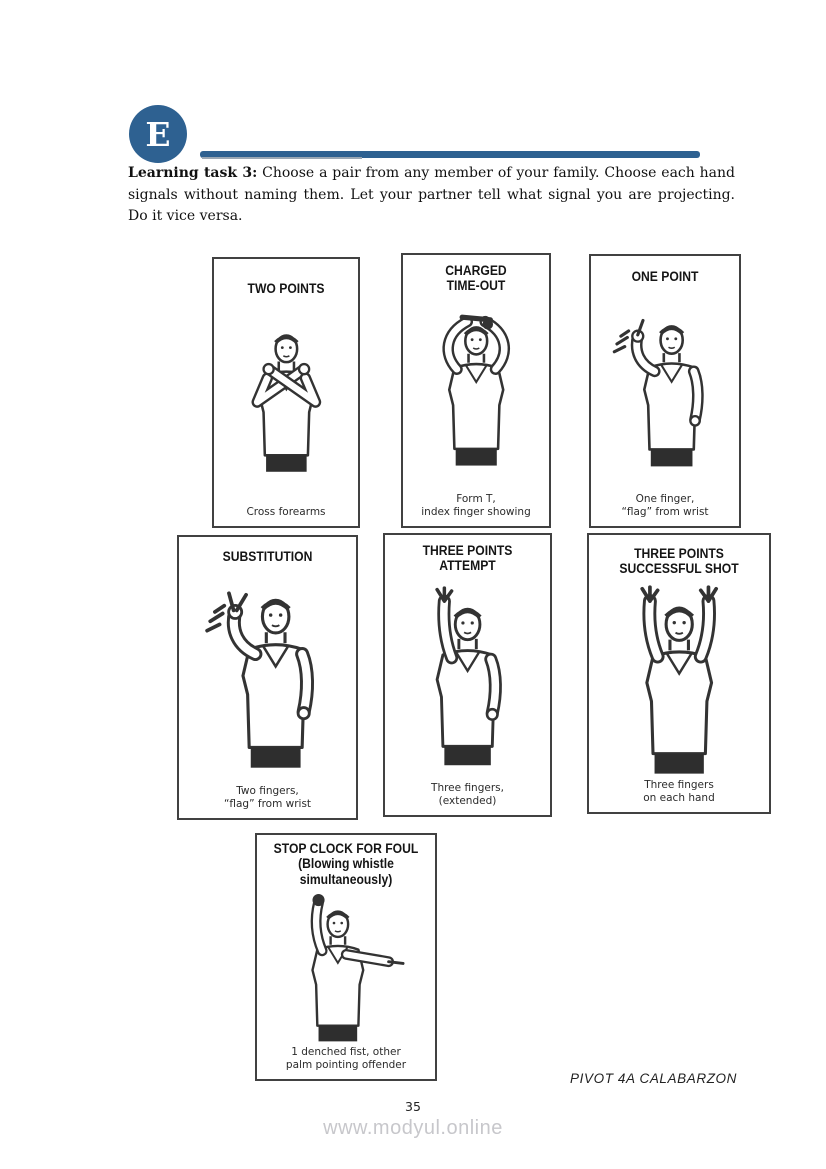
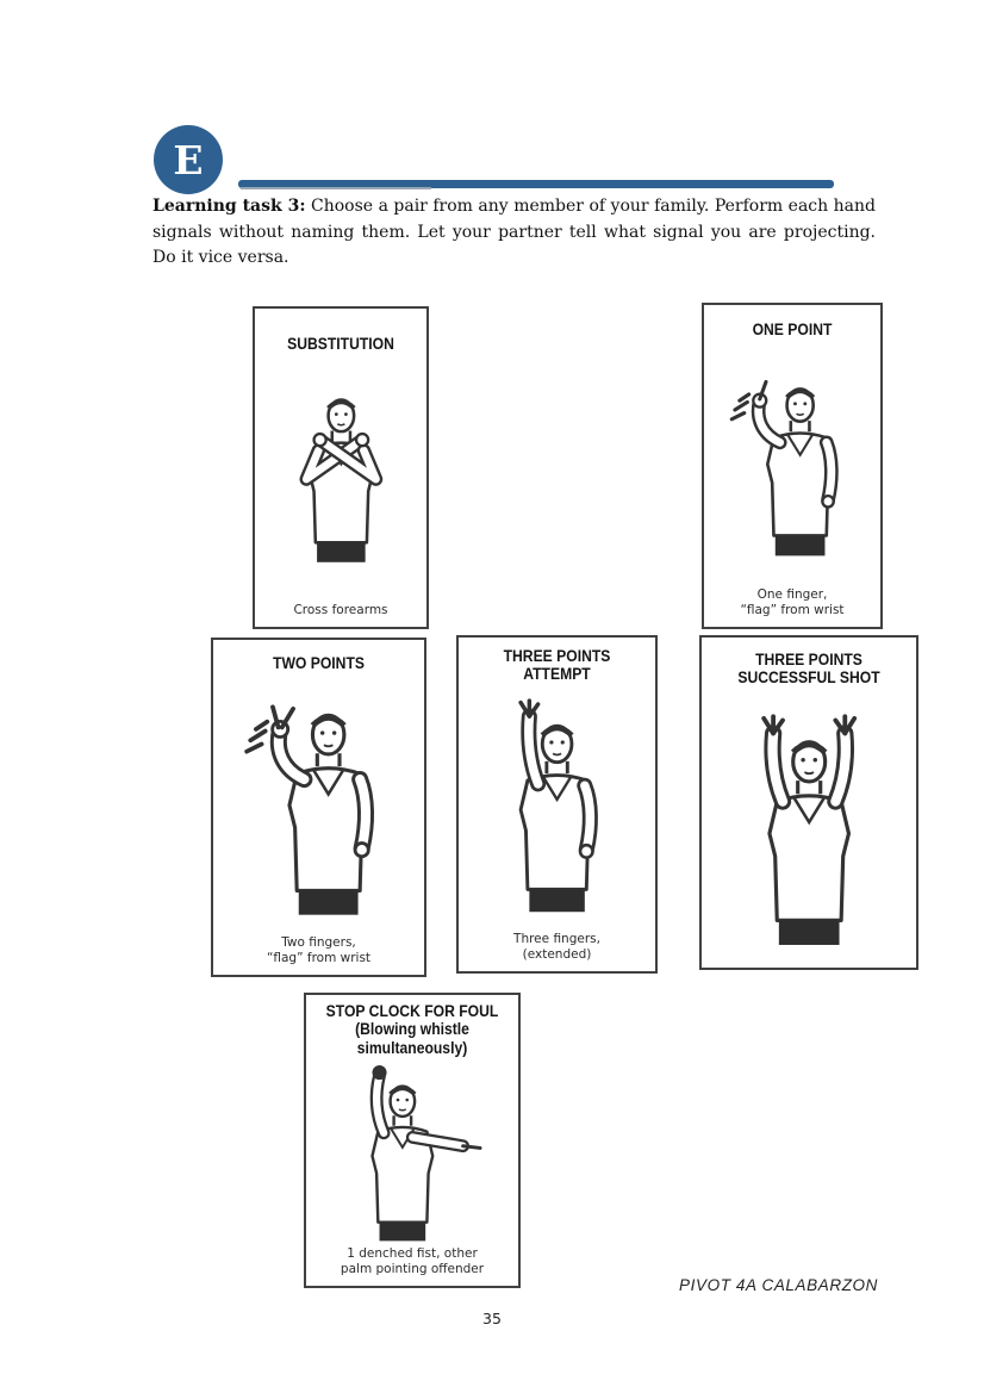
  E
- Learning task 3: Choose a pair from any member of your family. Choose each hand signals without naming them. Let your partner tell what signal you are projecting. Do it vice versa.
+ Learning task 3: Choose a pair from any member of your family. Perform each hand signals without naming them. Let your partner tell what signal you are projecting. Do it vice versa.
- TWO POINTS
+ SUBSTITUTION
  Cross forearms
- CHARGED
- TIME-OUT
- Form T,
- index finger showing
  ONE POINT
  One finger,
  “flag” from wrist
- SUBSTITUTION
+ TWO POINTS
  Two fingers,
  “flag” from wrist
  THREE POINTS
  ATTEMPT
  Three fingers,
  (extended)
  THREE POINTS
  SUCCESSFUL SHOT
- Three fingers
- on each hand
  STOP CLOCK FOR FOUL
  (Blowing whistle
  simultaneously)
  1 denched fist, other
  palm pointing offender
  PIVOT 4A CALABARZON
  35
- www.modyul.online
